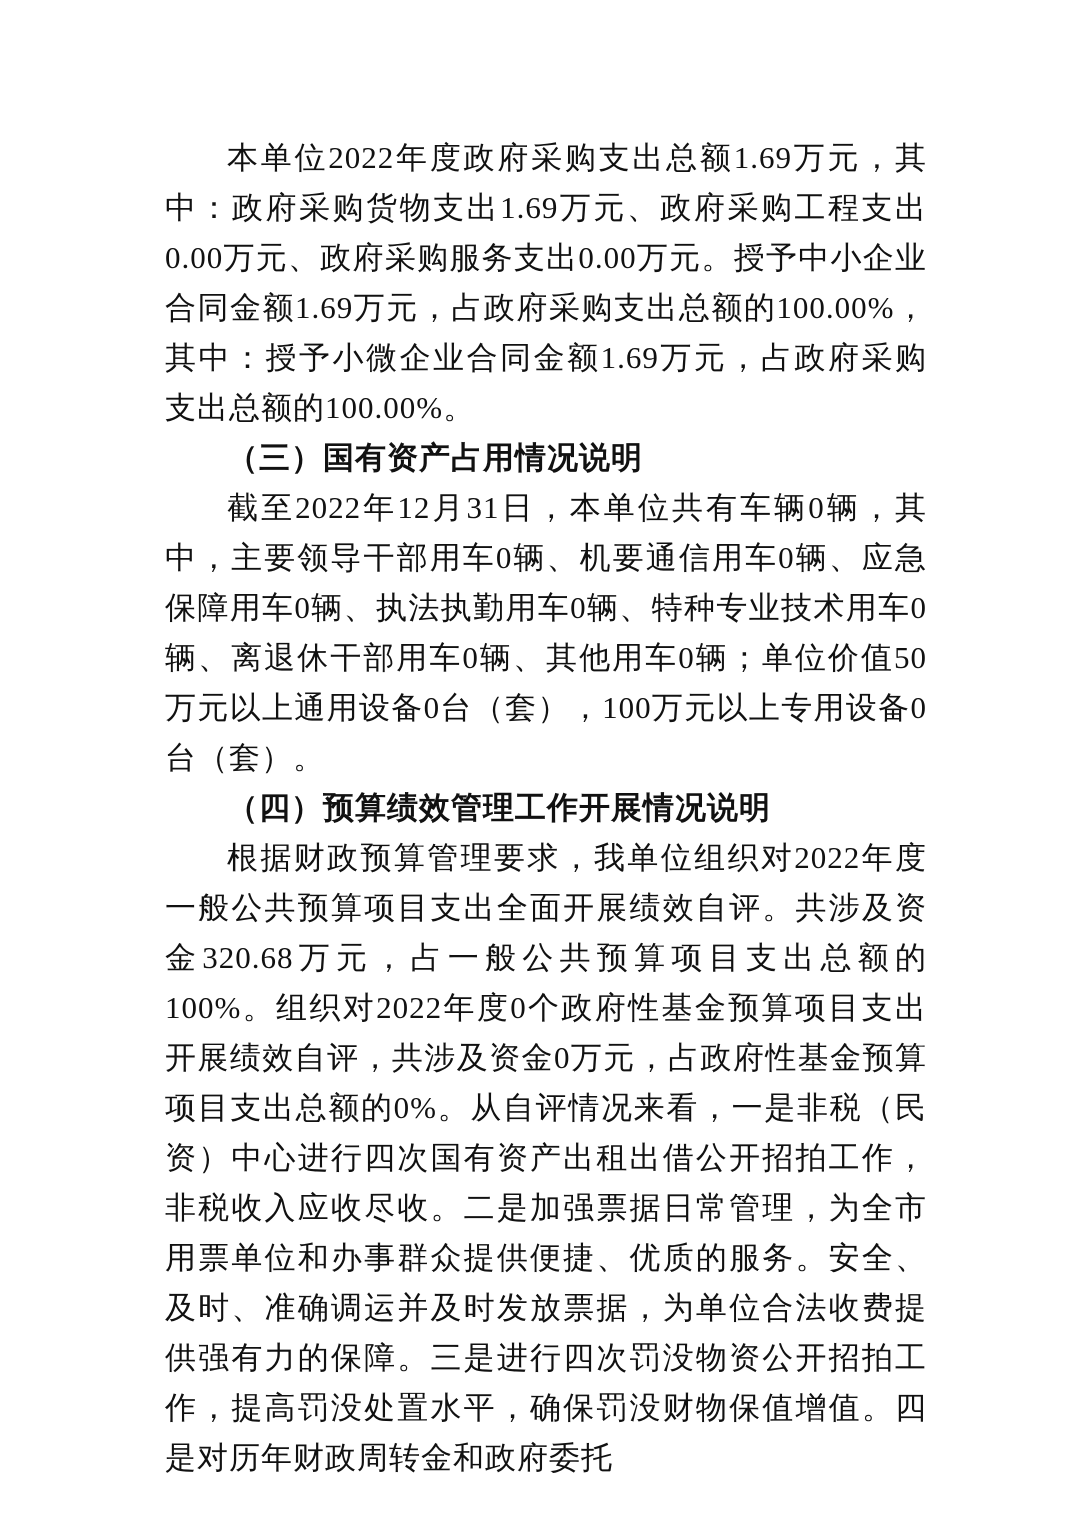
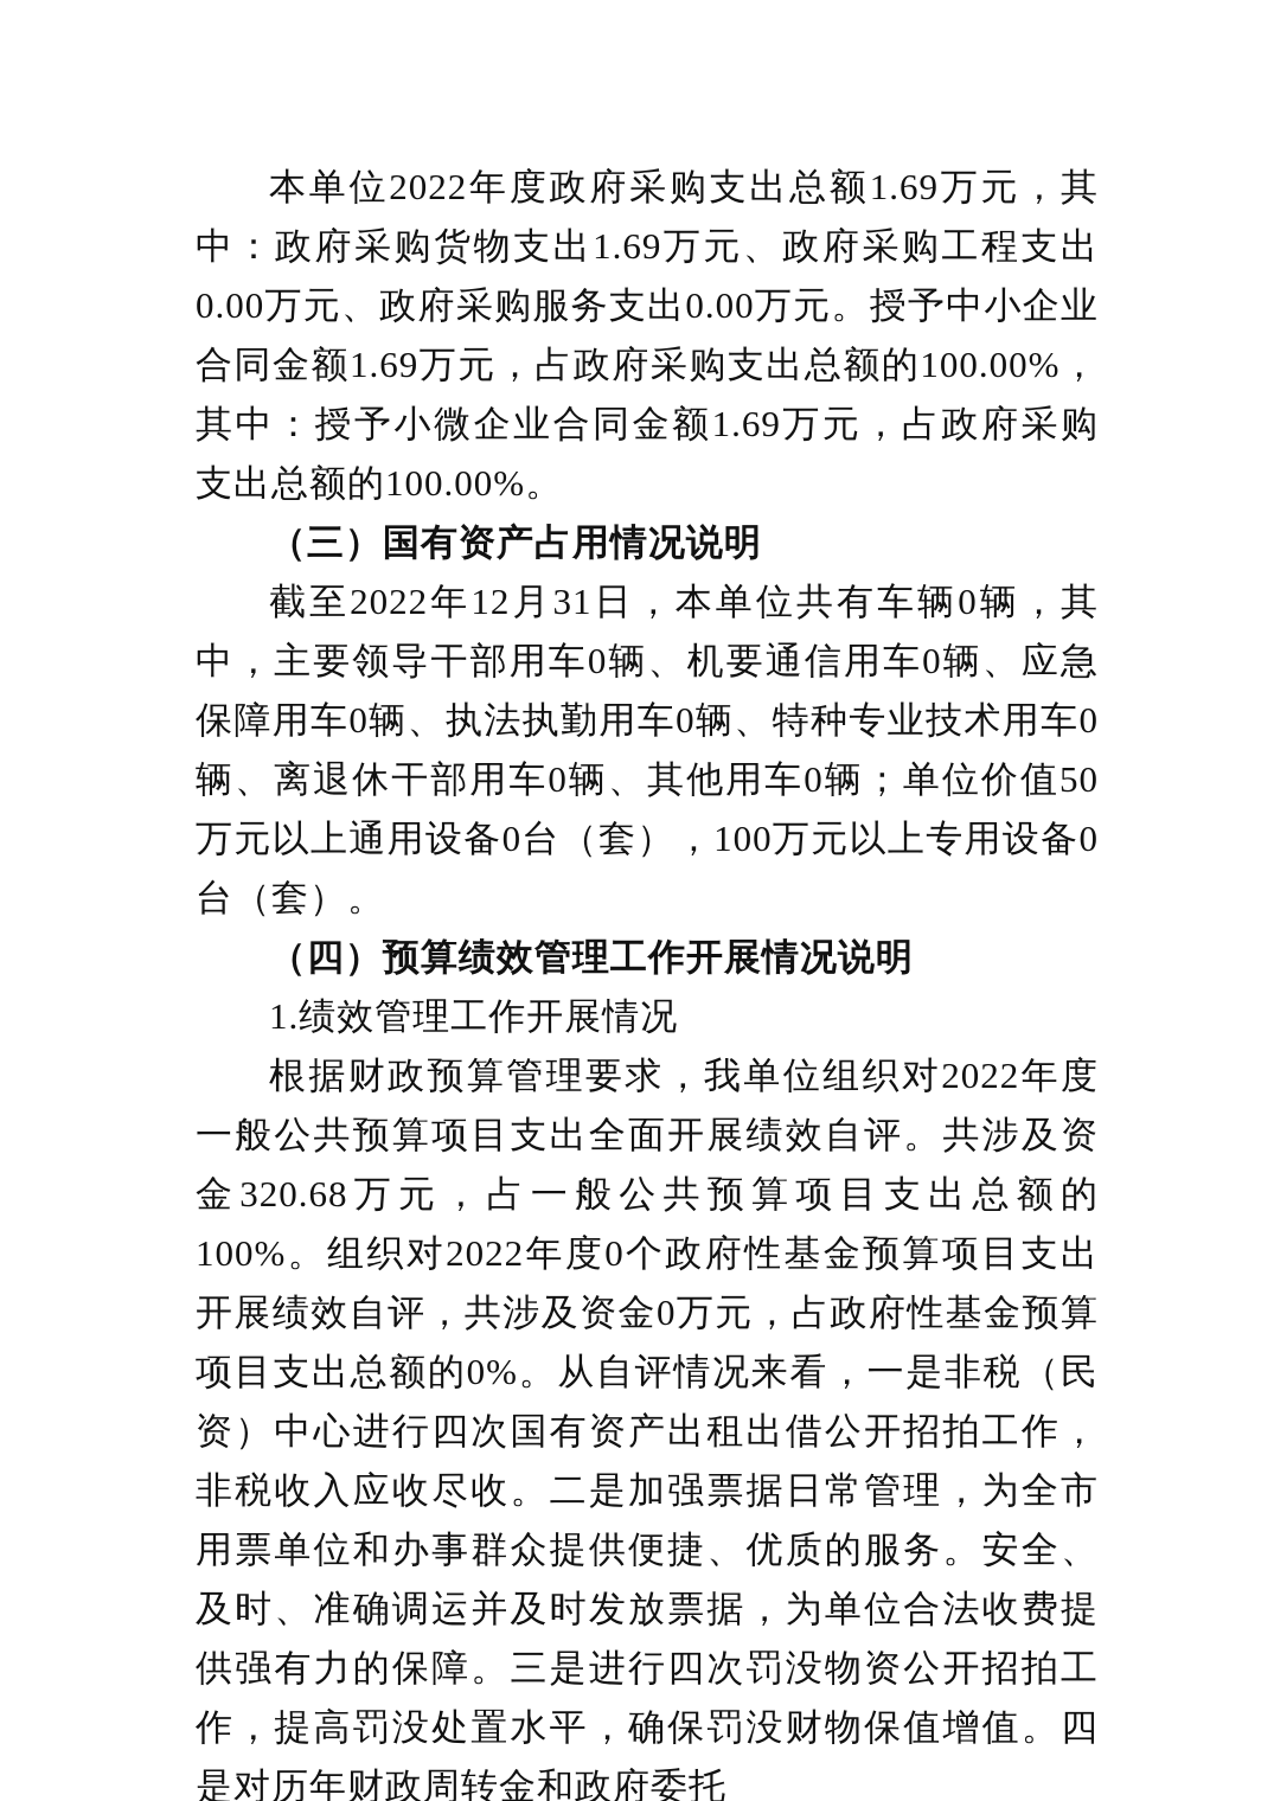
  本单位2022年度政府采购支出总额1.69万元，其中：政府采购货物支出1.69万元、政府采购工程支出0.00万元、政府采购服务支出0.00万元。授予中小企业合同金额1.69万元，占政府采购支出总额的100.00%，其中：授予小微企业合同金额1.69万元，占政府采购支出总额的100.00%。
  （三）国有资产占用情况说明
  截至2022年12月31日，本单位共有车辆0辆，其中，主要领导干部用车0辆、机要通信用车0辆、应急保障用车0辆、执法执勤用车0辆、特种专业技术用车0辆、离退休干部用车0辆、其他用车0辆；单位价值50万元以上通用设备0台（套），100万元以上专用设备0台（套）。
  （四）预算绩效管理工作开展情况说明
+ 1.绩效管理工作开展情况
  根据财政预算管理要求，我单位组织对2022年度一般公共预算项目支出全面开展绩效自评。共涉及资金320.68万元，占一般公共预算项目支出总额的100%。组织对2022年度0个政府性基金预算项目支出开展绩效自评，共涉及资金0万元，占政府性基金预算项目支出总额的0%。从自评情况来看，一是非税（民资）中心进行四次国有资产出租出借公开招拍工作，非税收入应收尽收。二是加强票据日常管理，为全市用票单位和办事群众提供便捷、优质的服务。安全、及时、准确调运并及时发放票据，为单位合法收费提供强有力的保障。三是进行四次罚没物资公开招拍工作，提高罚没处置水平，确保罚没财物保值增值。四是对历年财政周转金和政府委托
